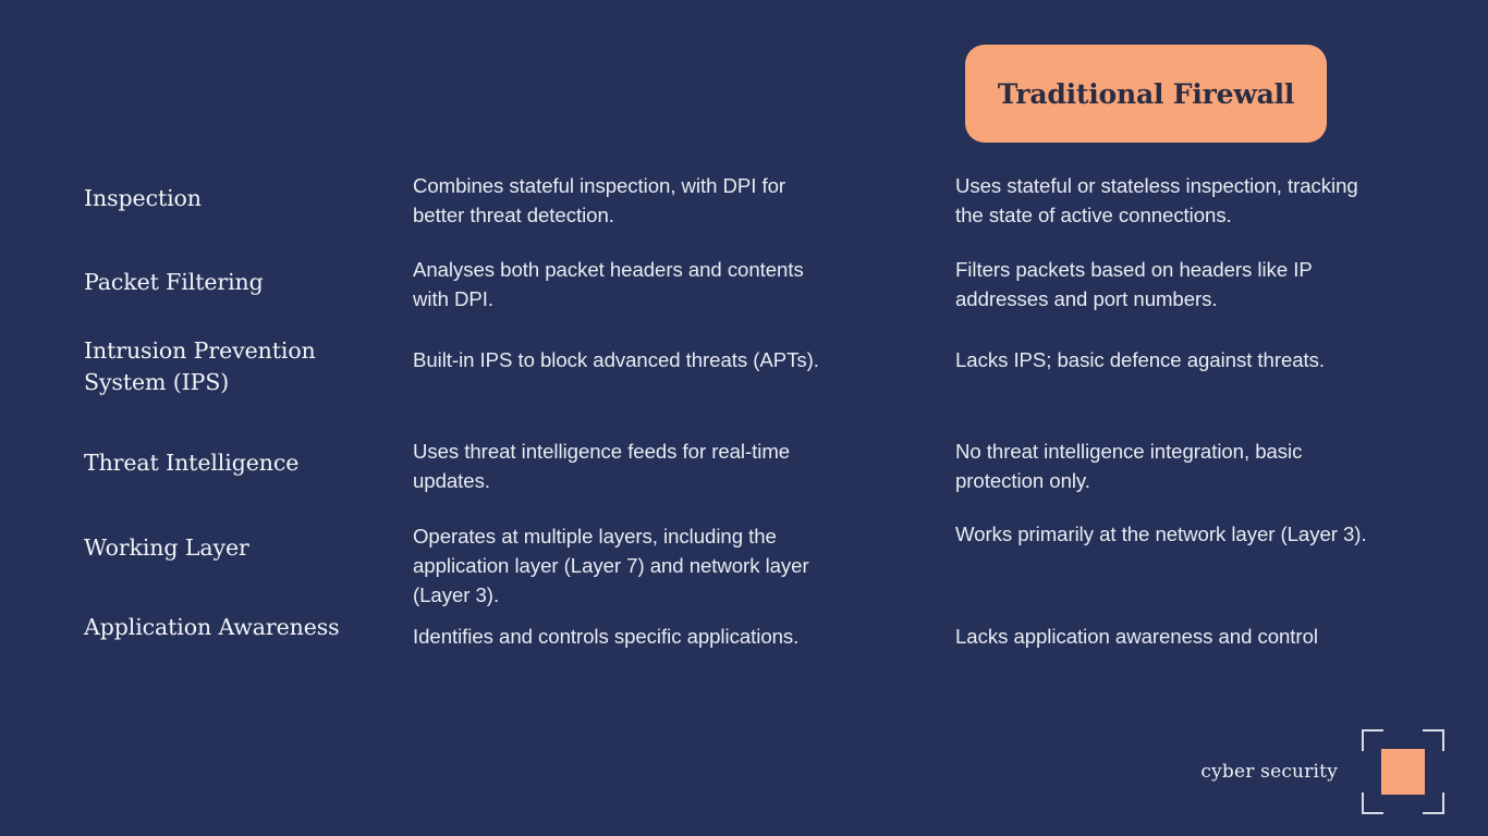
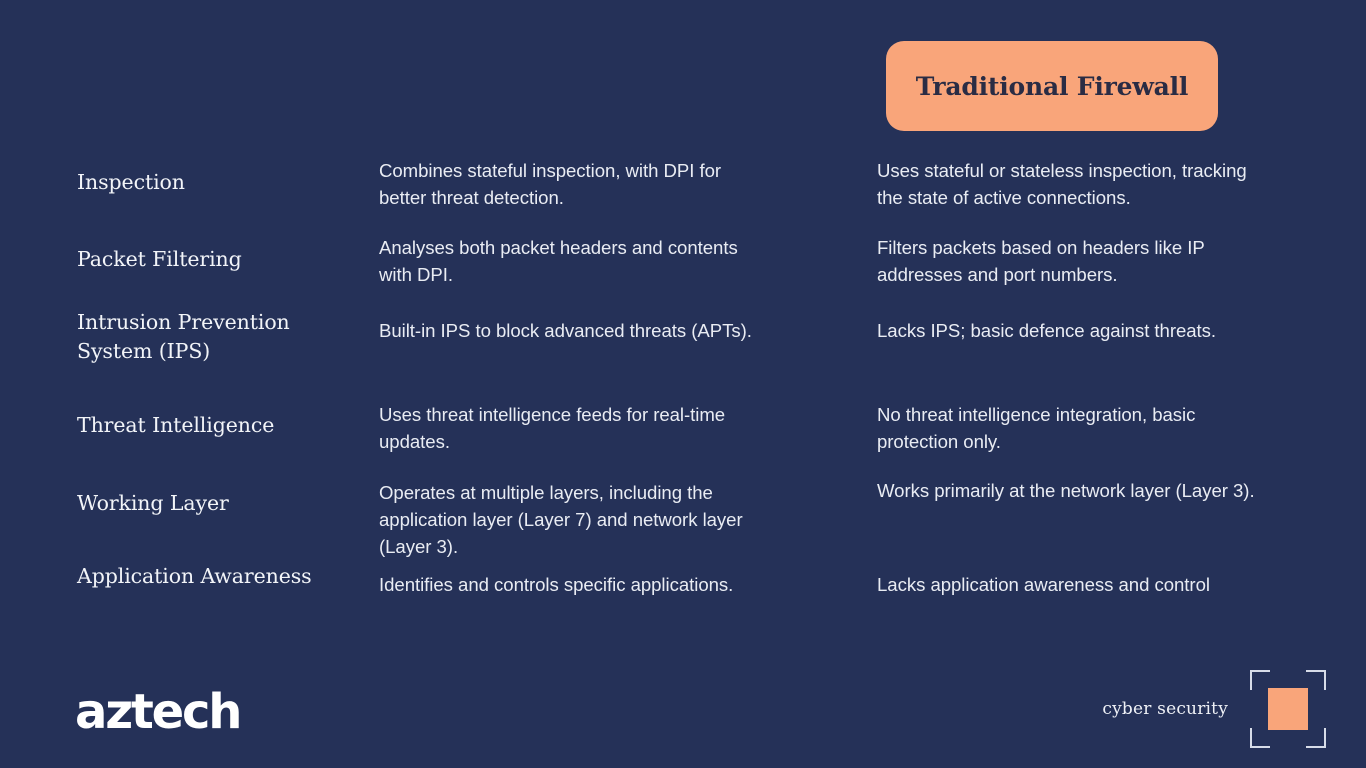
  Traditional Firewall
  Inspection
  Combines stateful inspection, with DPI for better threat detection.
  Uses stateful or stateless inspection, tracking the state of active connections.
  Packet Filtering
  Analyses both packet headers and contents with DPI.
  Filters packets based on headers like IP addresses and port numbers.
  Intrusion Prevention System (IPS)
  Built-in IPS to block advanced threats (APTs).
  Lacks IPS; basic defence against threats.
  Threat Intelligence
  Uses threat intelligence feeds for real-time updates.
  No threat intelligence integration, basic protection only.
  Working Layer
  Operates at multiple layers, including the application layer (Layer 7) and network layer (Layer 3).
  Works primarily at the network layer (Layer 3).
  Application Awareness
  Identifies and controls specific applications.
  Lacks application awareness and control
+ aztech
  cyber security
